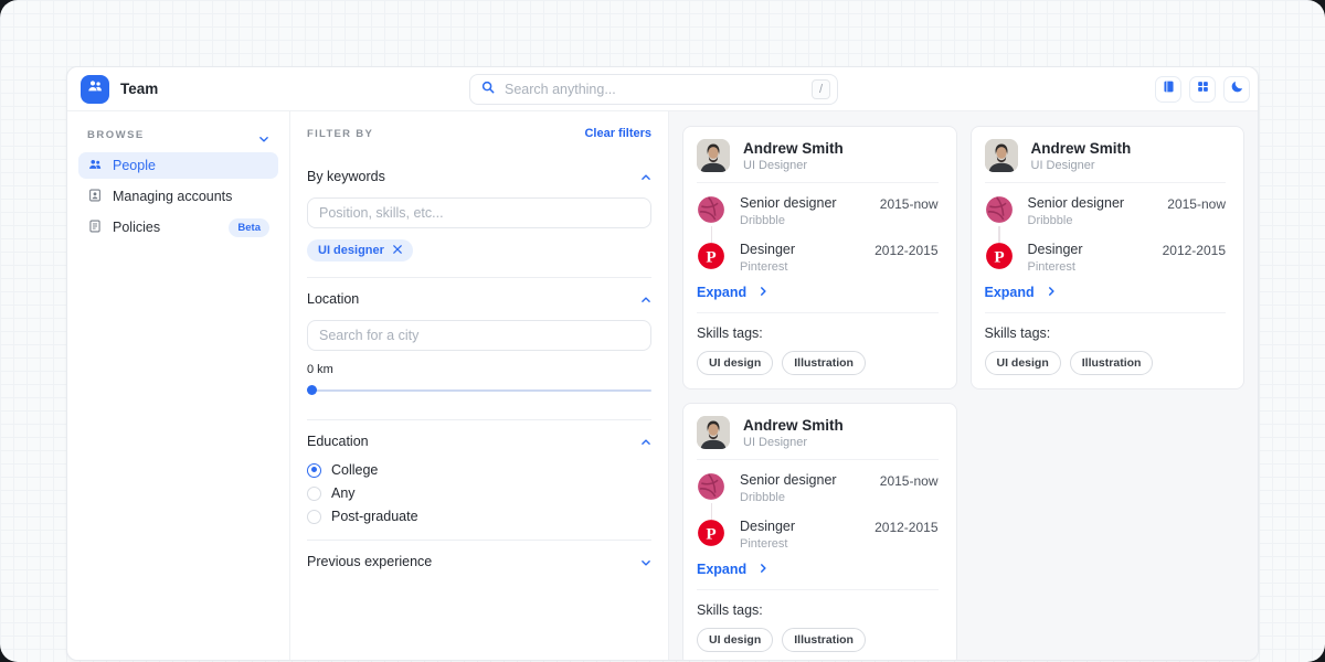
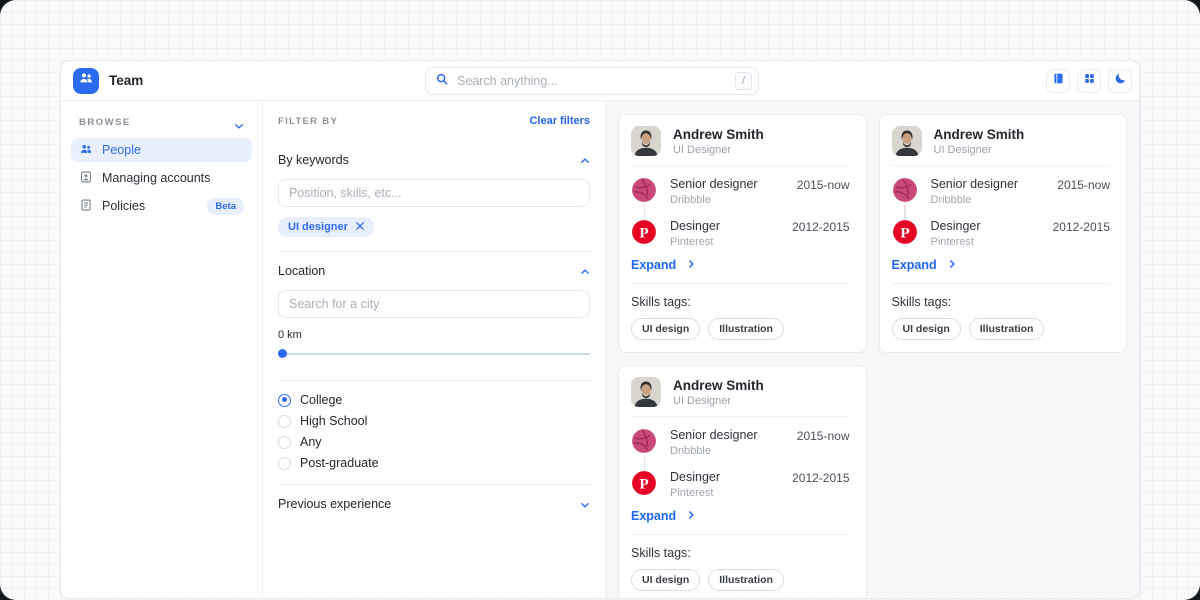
  Team
  Search anything...
  /
  BROWSE
  People
  Managing accounts
  Policies
  Beta
  FILTER BY
  Clear filters
  By keywords
  Position, skills, etc...
  UI designer
  Location
  Search for a city
  0 km
- Education
  College
+ High School
  Any
  Post-graduate
  Previous experience
  Andrew Smith
  UI Designer
  Senior designer
  Dribbble
  2015-now
  P
  Desinger
  Pinterest
  2012-2015
  Expand
  Skills tags:
  UI design
  Illustration
  Andrew Smith
  UI Designer
  Senior designer
  Dribbble
  2015-now
  P
  Desinger
  Pinterest
  2012-2015
  Expand
  Skills tags:
  UI design
  Illustration
  Andrew Smith
  UI Designer
  Senior designer
  Dribbble
  2015-now
  P
  Desinger
  Pinterest
  2012-2015
  Expand
  Skills tags:
  UI design
  Illustration
